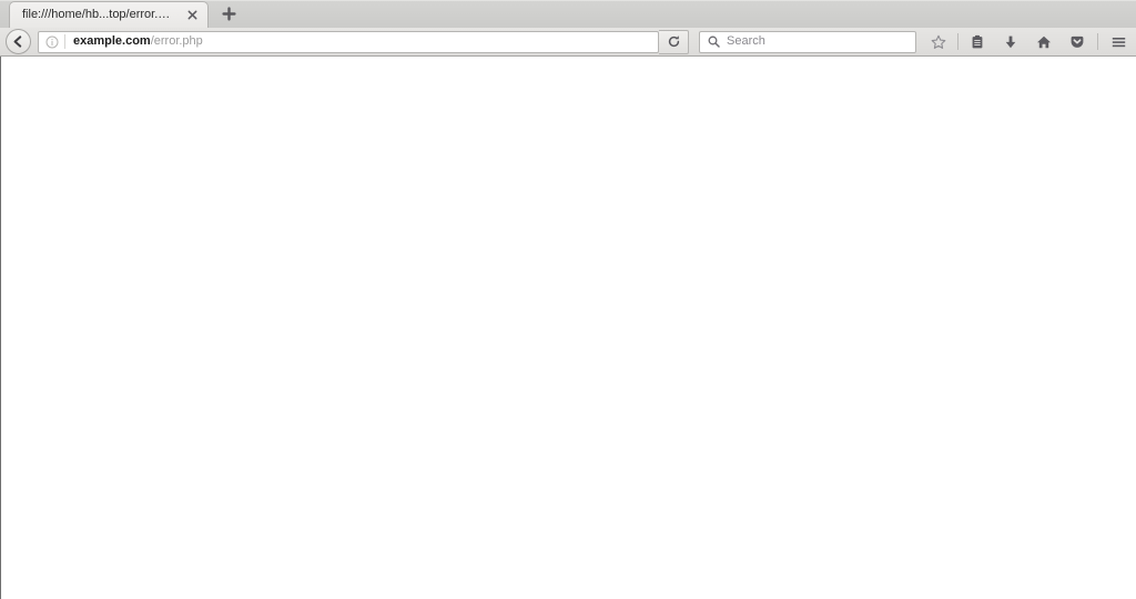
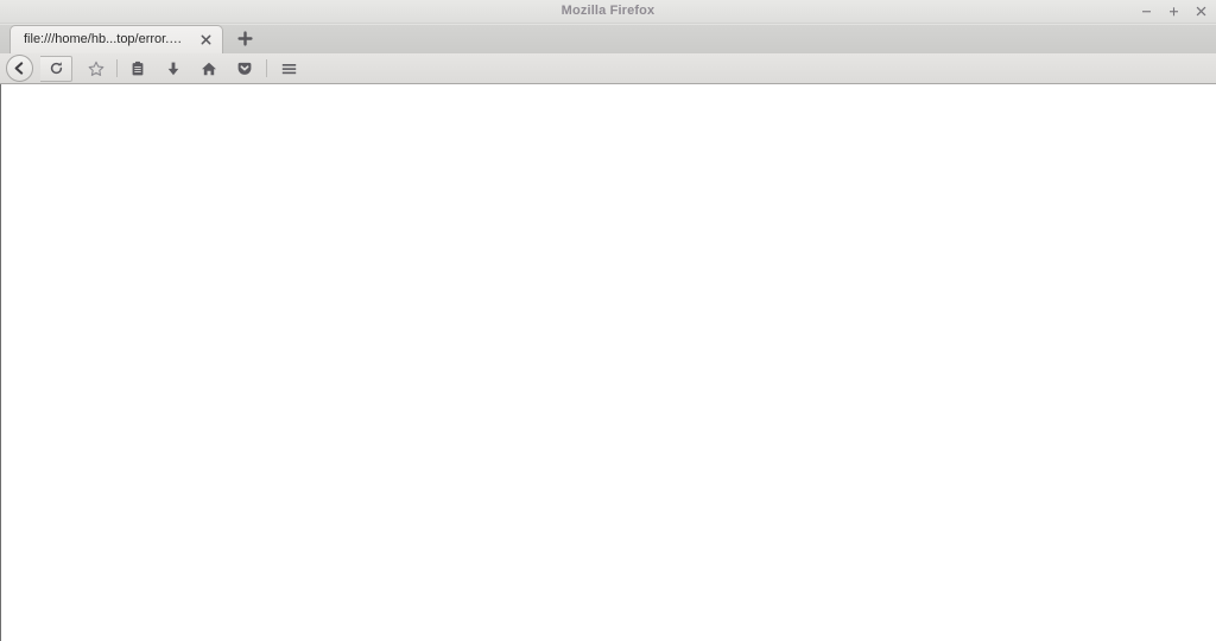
+ Mozilla Firefox
  file:///home/hb...top/error.htm
- example.com/error.php
- Search
